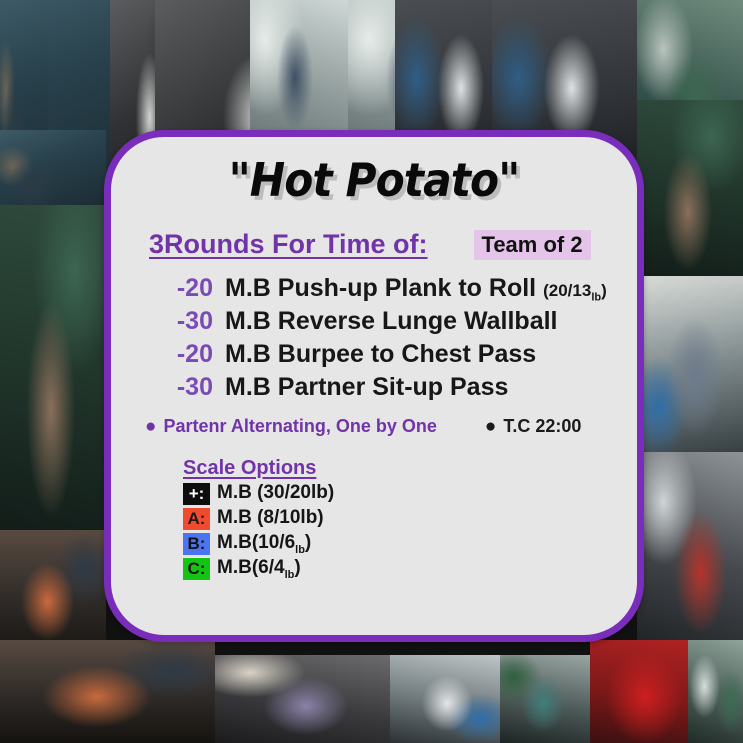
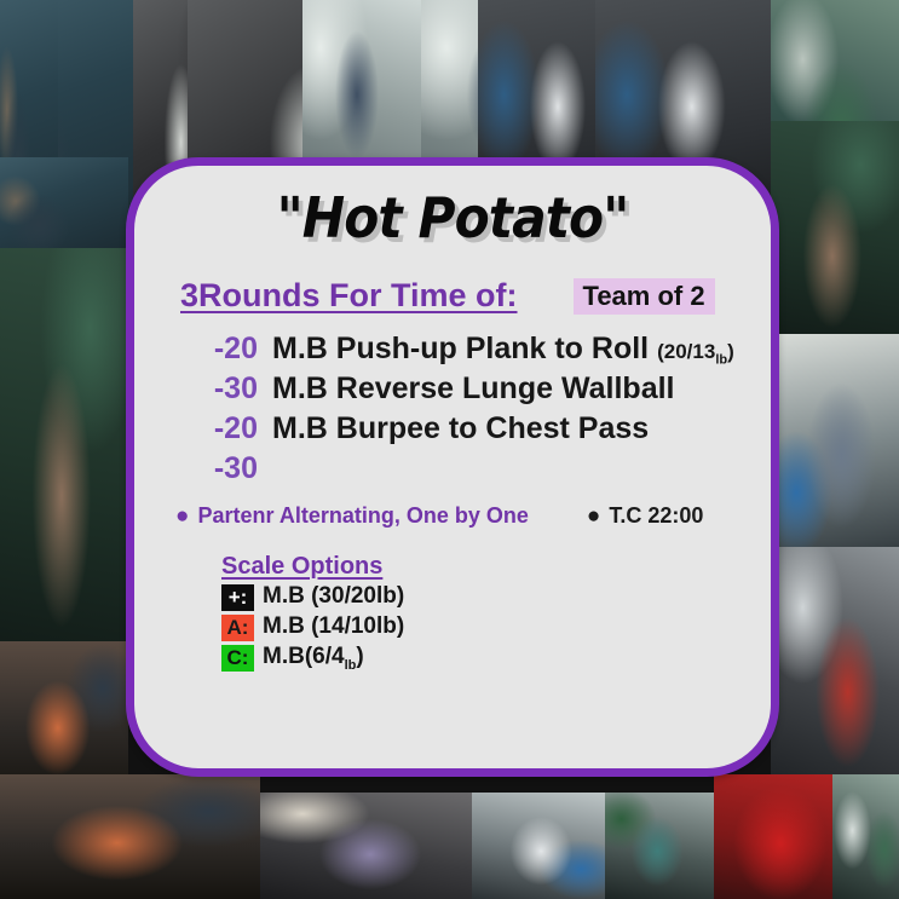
  "Hot Potato"
  3Rounds For Time of:
  Team of 2
  -20
  M.B Push-up Plank to Roll
  (20/13lb)
  -30
  M.B Reverse Lunge Wallball
  -20
  M.B Burpee to Chest Pass
  -30
- M.B Partner Sit-up Pass
  ● Partenr Alternating, One by One
  ● T.C 22:00
  Scale Options
  +:
  M.B (30/20lb)
  A:
- M.B (8/10lb)
+ M.B (14/10lb)
- B:
- M.B(10/6lb)
  C:
  M.B(6/4lb)
